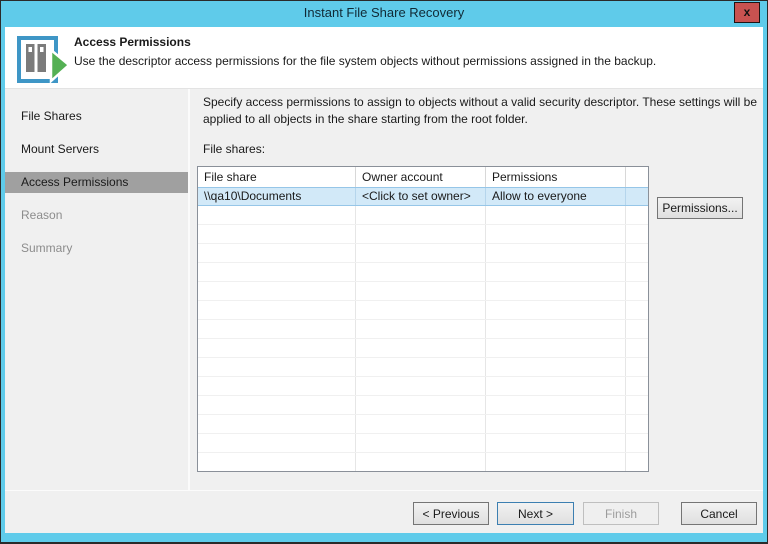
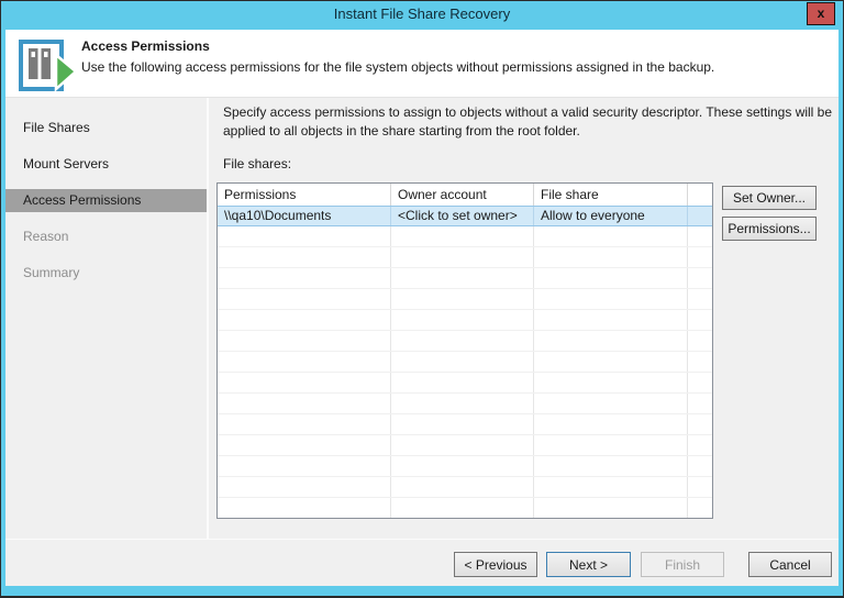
  Instant File Share Recovery
  x
  Access Permissions
- Use the descriptor access permissions for the file system objects without permissions assigned in the backup.
+ Use the following access permissions for the file system objects without permissions assigned in the backup.
  File Shares
  Mount Servers
  Access Permissions
  Reason
  Summary
  Specify access permissions to assign to objects without a valid security descriptor. These settings will be applied to all objects in the share starting from the root folder.
  File shares:
- File share
+ Permissions
  Owner account
- Permissions
+ File share
  \\qa10\Documents
  <Click to set owner>
  Allow to everyone
+ Set Owner...
  Permissions...
  < Previous
  Next >
  Finish
  Cancel
